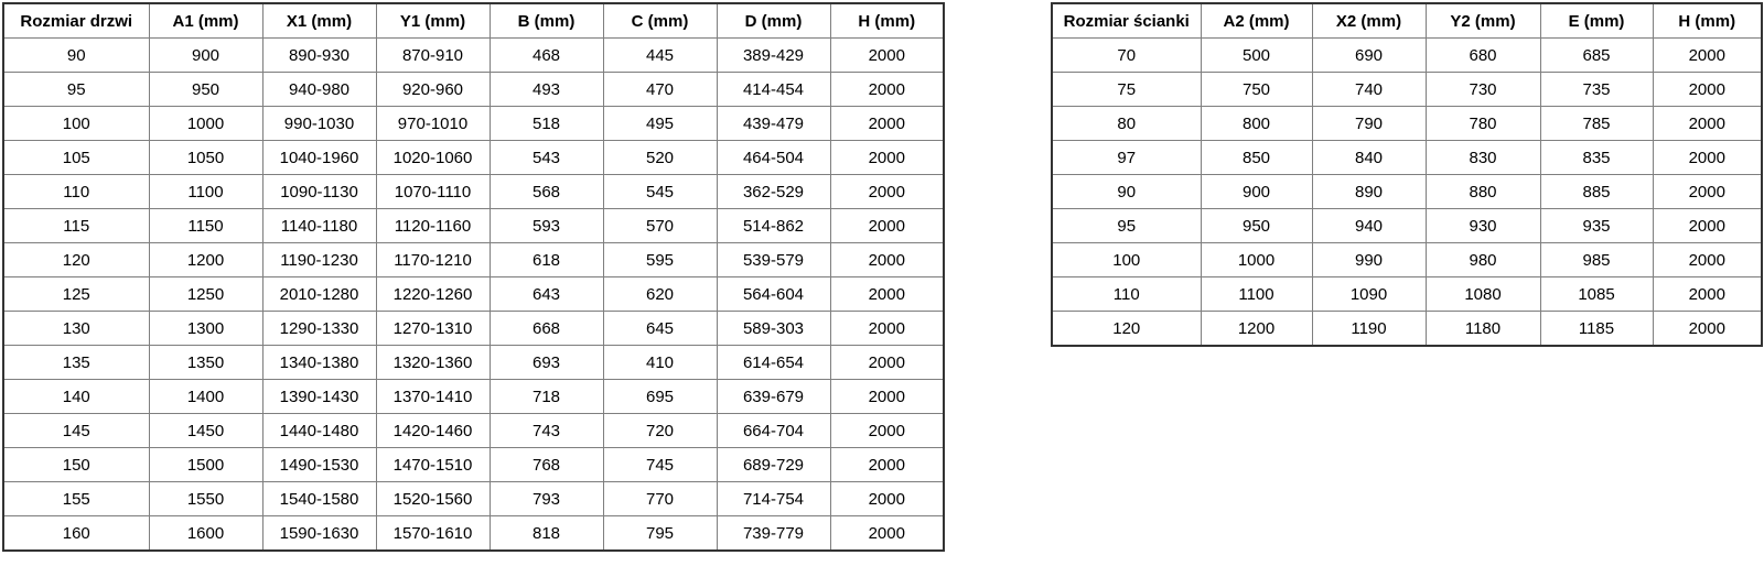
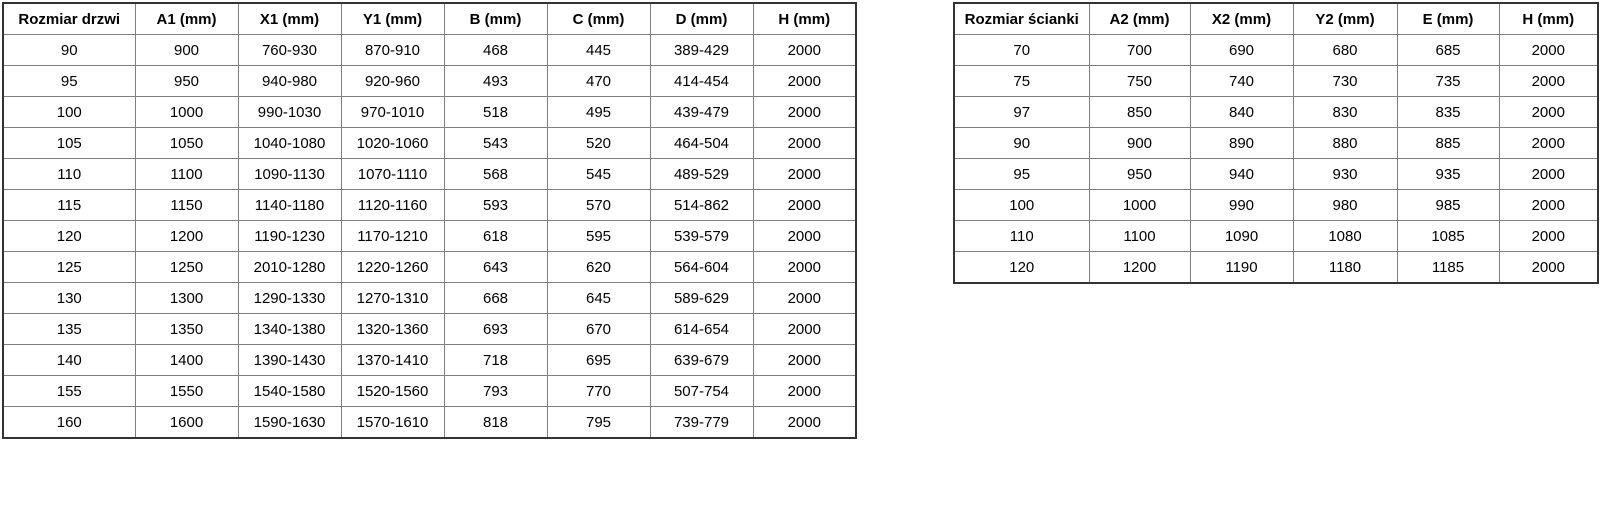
  Rozmiar drzwi	A1 (mm)	X1 (mm)	Y1 (mm)	B (mm)	C (mm)	D (mm)	H (mm)
- 90	900	890-930	870-910	468	445	389-429	2000
+ 90	900	760-930	870-910	468	445	389-429	2000
  95	950	940-980	920-960	493	470	414-454	2000
  100	1000	990-1030	970-1010	518	495	439-479	2000
- 105	1050	1040-1960	1020-1060	543	520	464-504	2000
+ 105	1050	1040-1080	1020-1060	543	520	464-504	2000
- 110	1100	1090-1130	1070-1110	568	545	362-529	2000
+ 110	1100	1090-1130	1070-1110	568	545	489-529	2000
  115	1150	1140-1180	1120-1160	593	570	514-862	2000
  120	1200	1190-1230	1170-1210	618	595	539-579	2000
  125	1250	2010-1280	1220-1260	643	620	564-604	2000
- 130	1300	1290-1330	1270-1310	668	645	589-303	2000
+ 130	1300	1290-1330	1270-1310	668	645	589-629	2000
- 135	1350	1340-1380	1320-1360	693	410	614-654	2000
+ 135	1350	1340-1380	1320-1360	693	670	614-654	2000
  140	1400	1390-1430	1370-1410	718	695	639-679	2000
- 145	1450	1440-1480	1420-1460	743	720	664-704	2000
- 150	1500	1490-1530	1470-1510	768	745	689-729	2000
- 155	1550	1540-1580	1520-1560	793	770	714-754	2000
+ 155	1550	1540-1580	1520-1560	793	770	507-754	2000
  160	1600	1590-1630	1570-1610	818	795	739-779	2000
  Rozmiar ścianki	A2 (mm)	X2 (mm)	Y2 (mm)	E (mm)	H (mm)
- 70	500	690	680	685	2000
+ 70	700	690	680	685	2000
  75	750	740	730	735	2000
- 80	800	790	780	785	2000
  97	850	840	830	835	2000
  90	900	890	880	885	2000
  95	950	940	930	935	2000
  100	1000	990	980	985	2000
  110	1100	1090	1080	1085	2000
  120	1200	1190	1180	1185	2000
